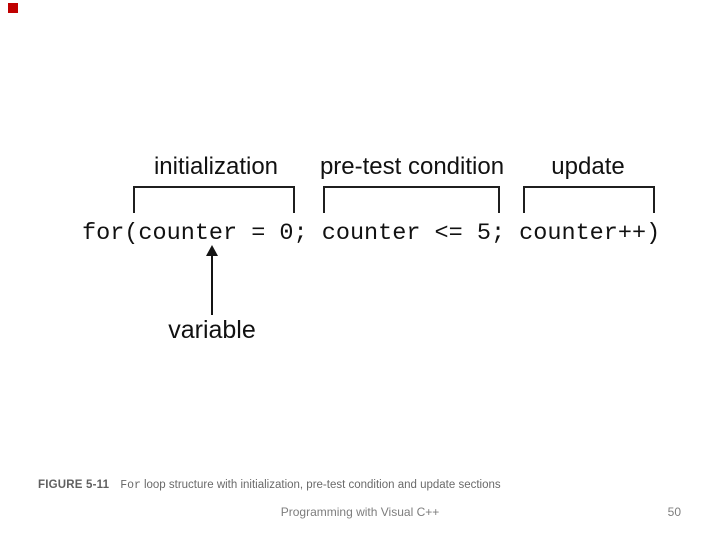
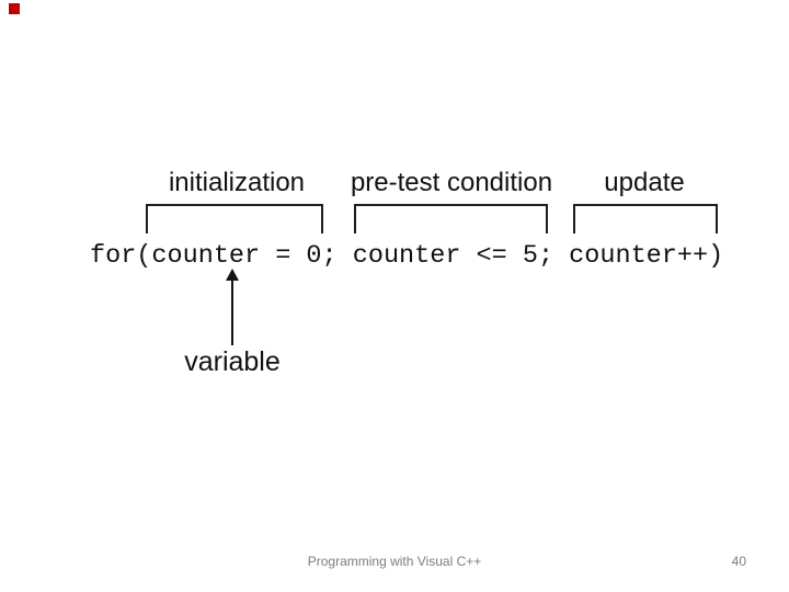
  initialization
  pre-test condition
  update
  for(counter = 0; counter <= 5; counter++)
  variable
- FIGURE 5-11 For loop structure with initialization, pre-test condition and update sections
  Programming with Visual C++
- 50
+ 40
